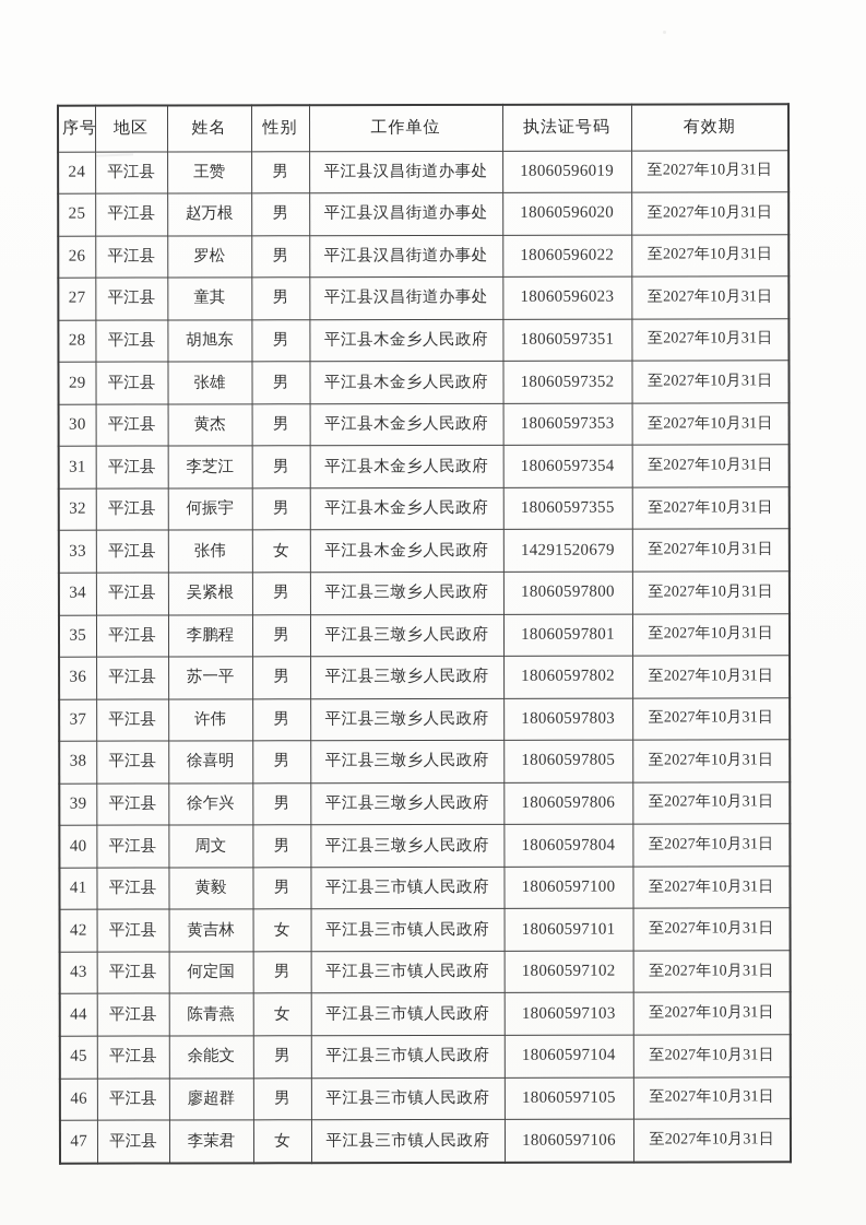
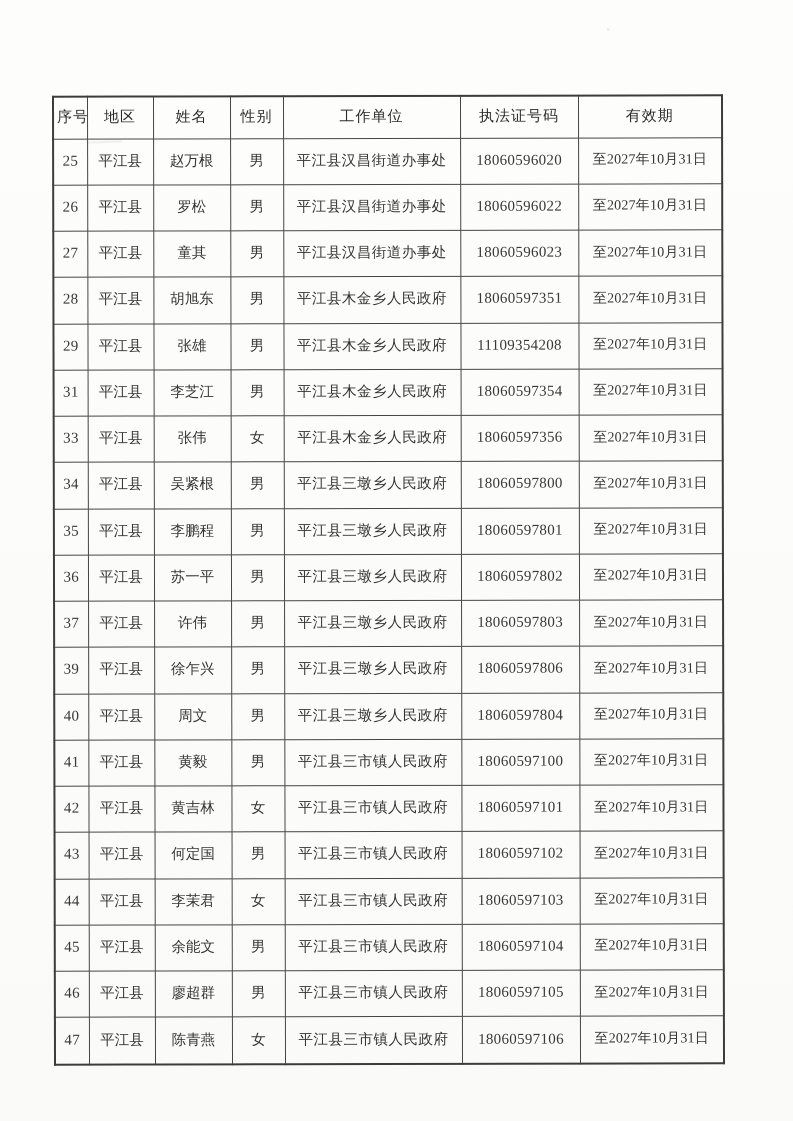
  序号	地区	姓名	性别	工作单位	执法证号码	有效期
- 24	平江县	王赞	男	平江县汉昌街道办事处	18060596019	至2027年10月31日
  25	平江县	赵万根	男	平江县汉昌街道办事处	18060596020	至2027年10月31日
  26	平江县	罗松	男	平江县汉昌街道办事处	18060596022	至2027年10月31日
  27	平江县	童其	男	平江县汉昌街道办事处	18060596023	至2027年10月31日
  28	平江县	胡旭东	男	平江县木金乡人民政府	18060597351	至2027年10月31日
- 29	平江县	张雄	男	平江县木金乡人民政府	18060597352	至2027年10月31日
+ 29	平江县	张雄	男	平江县木金乡人民政府	11109354208	至2027年10月31日
- 30	平江县	黄杰	男	平江县木金乡人民政府	18060597353	至2027年10月31日
  31	平江县	李芝江	男	平江县木金乡人民政府	18060597354	至2027年10月31日
- 32	平江县	何振宇	男	平江县木金乡人民政府	18060597355	至2027年10月31日
- 33	平江县	张伟	女	平江县木金乡人民政府	14291520679	至2027年10月31日
+ 33	平江县	张伟	女	平江县木金乡人民政府	18060597356	至2027年10月31日
  34	平江县	吴紧根	男	平江县三墩乡人民政府	18060597800	至2027年10月31日
  35	平江县	李鹏程	男	平江县三墩乡人民政府	18060597801	至2027年10月31日
  36	平江县	苏一平	男	平江县三墩乡人民政府	18060597802	至2027年10月31日
  37	平江县	许伟	男	平江县三墩乡人民政府	18060597803	至2027年10月31日
- 38	平江县	徐喜明	男	平江县三墩乡人民政府	18060597805	至2027年10月31日
  39	平江县	徐乍兴	男	平江县三墩乡人民政府	18060597806	至2027年10月31日
  40	平江县	周文	男	平江县三墩乡人民政府	18060597804	至2027年10月31日
  41	平江县	黄毅	男	平江县三市镇人民政府	18060597100	至2027年10月31日
  42	平江县	黄吉林	女	平江县三市镇人民政府	18060597101	至2027年10月31日
  43	平江县	何定国	男	平江县三市镇人民政府	18060597102	至2027年10月31日
- 44	平江县	陈青燕	女	平江县三市镇人民政府	18060597103	至2027年10月31日
+ 44	平江县	李茉君	女	平江县三市镇人民政府	18060597103	至2027年10月31日
  45	平江县	余能文	男	平江县三市镇人民政府	18060597104	至2027年10月31日
  46	平江县	廖超群	男	平江县三市镇人民政府	18060597105	至2027年10月31日
- 47	平江县	李茉君	女	平江县三市镇人民政府	18060597106	至2027年10月31日
+ 47	平江县	陈青燕	女	平江县三市镇人民政府	18060597106	至2027年10月31日
